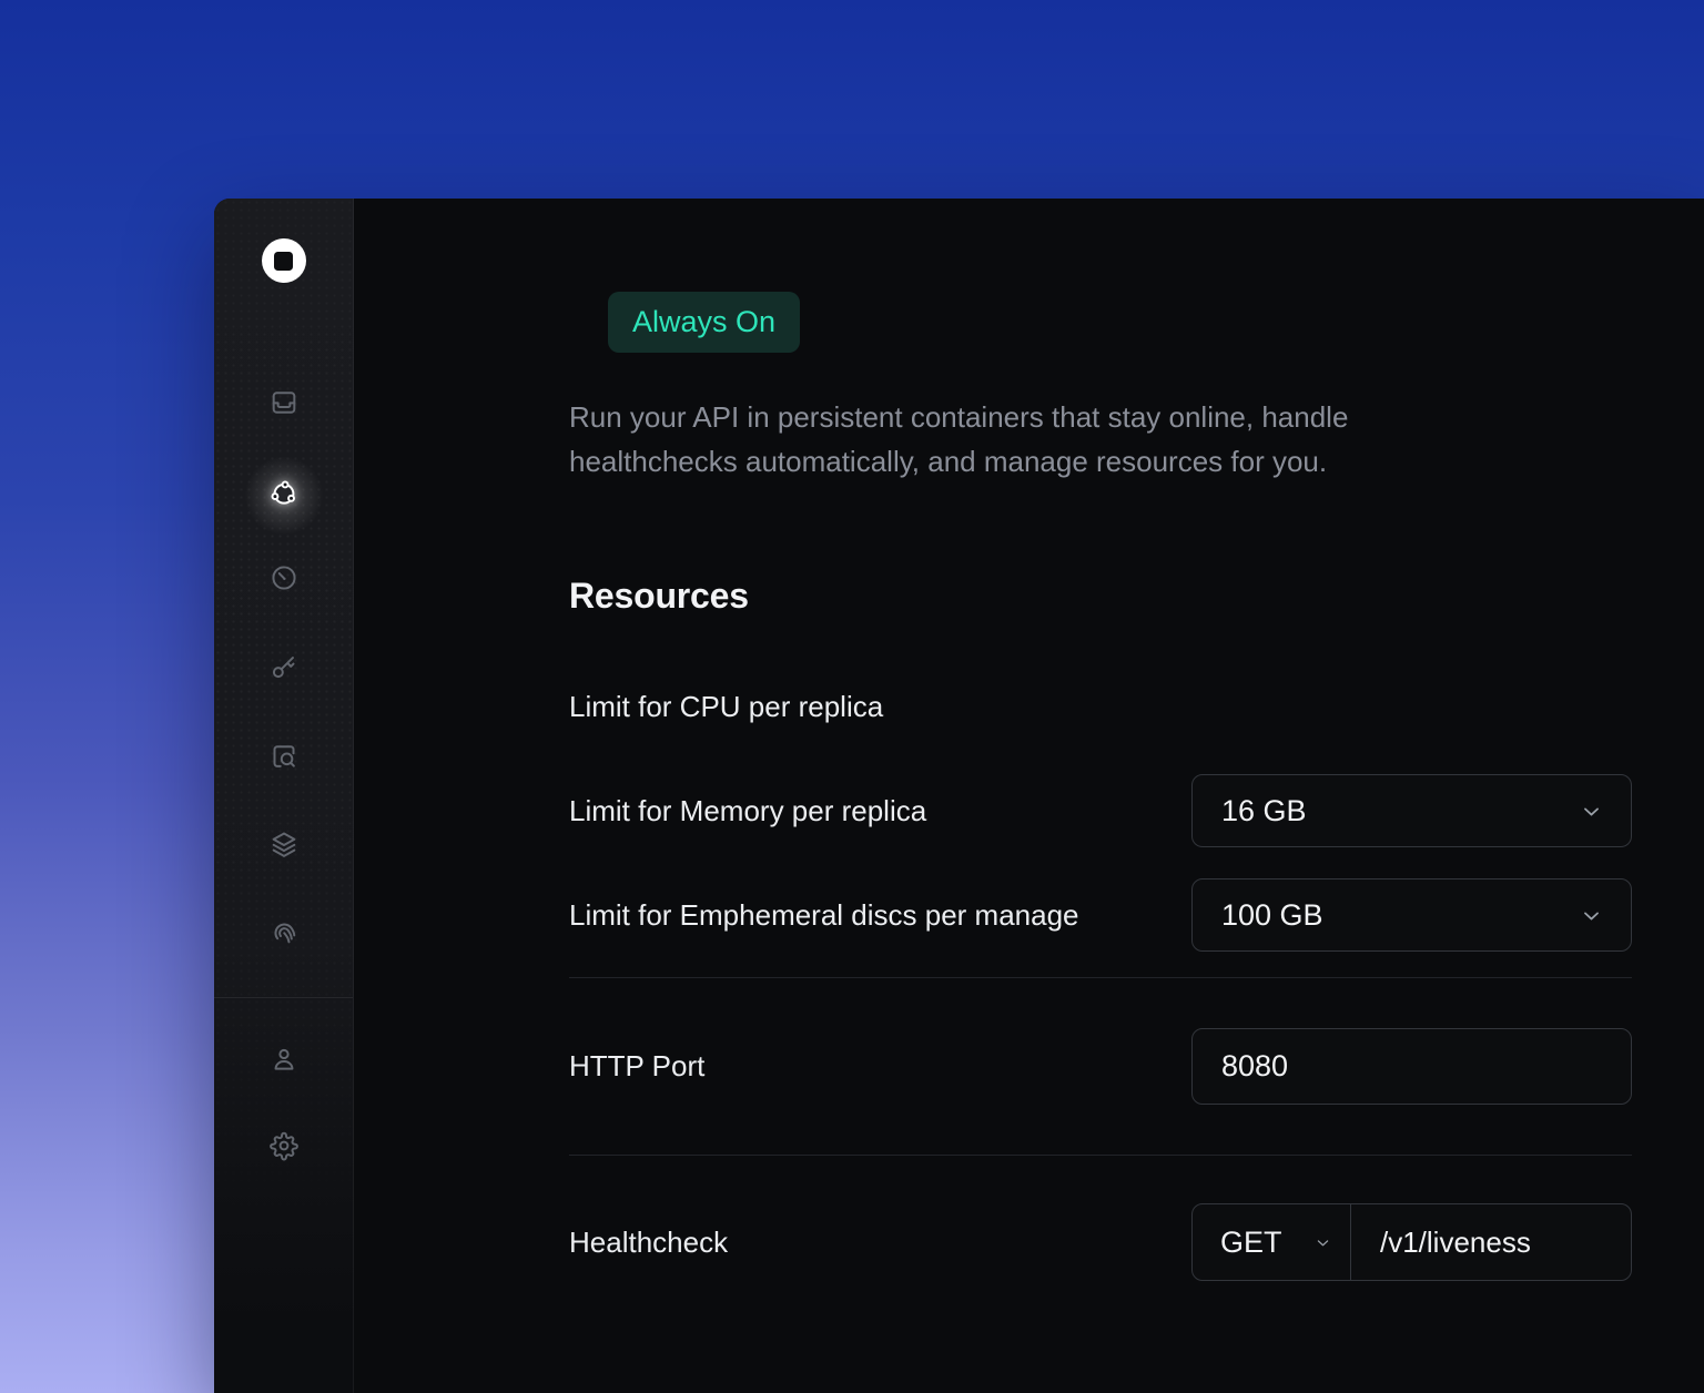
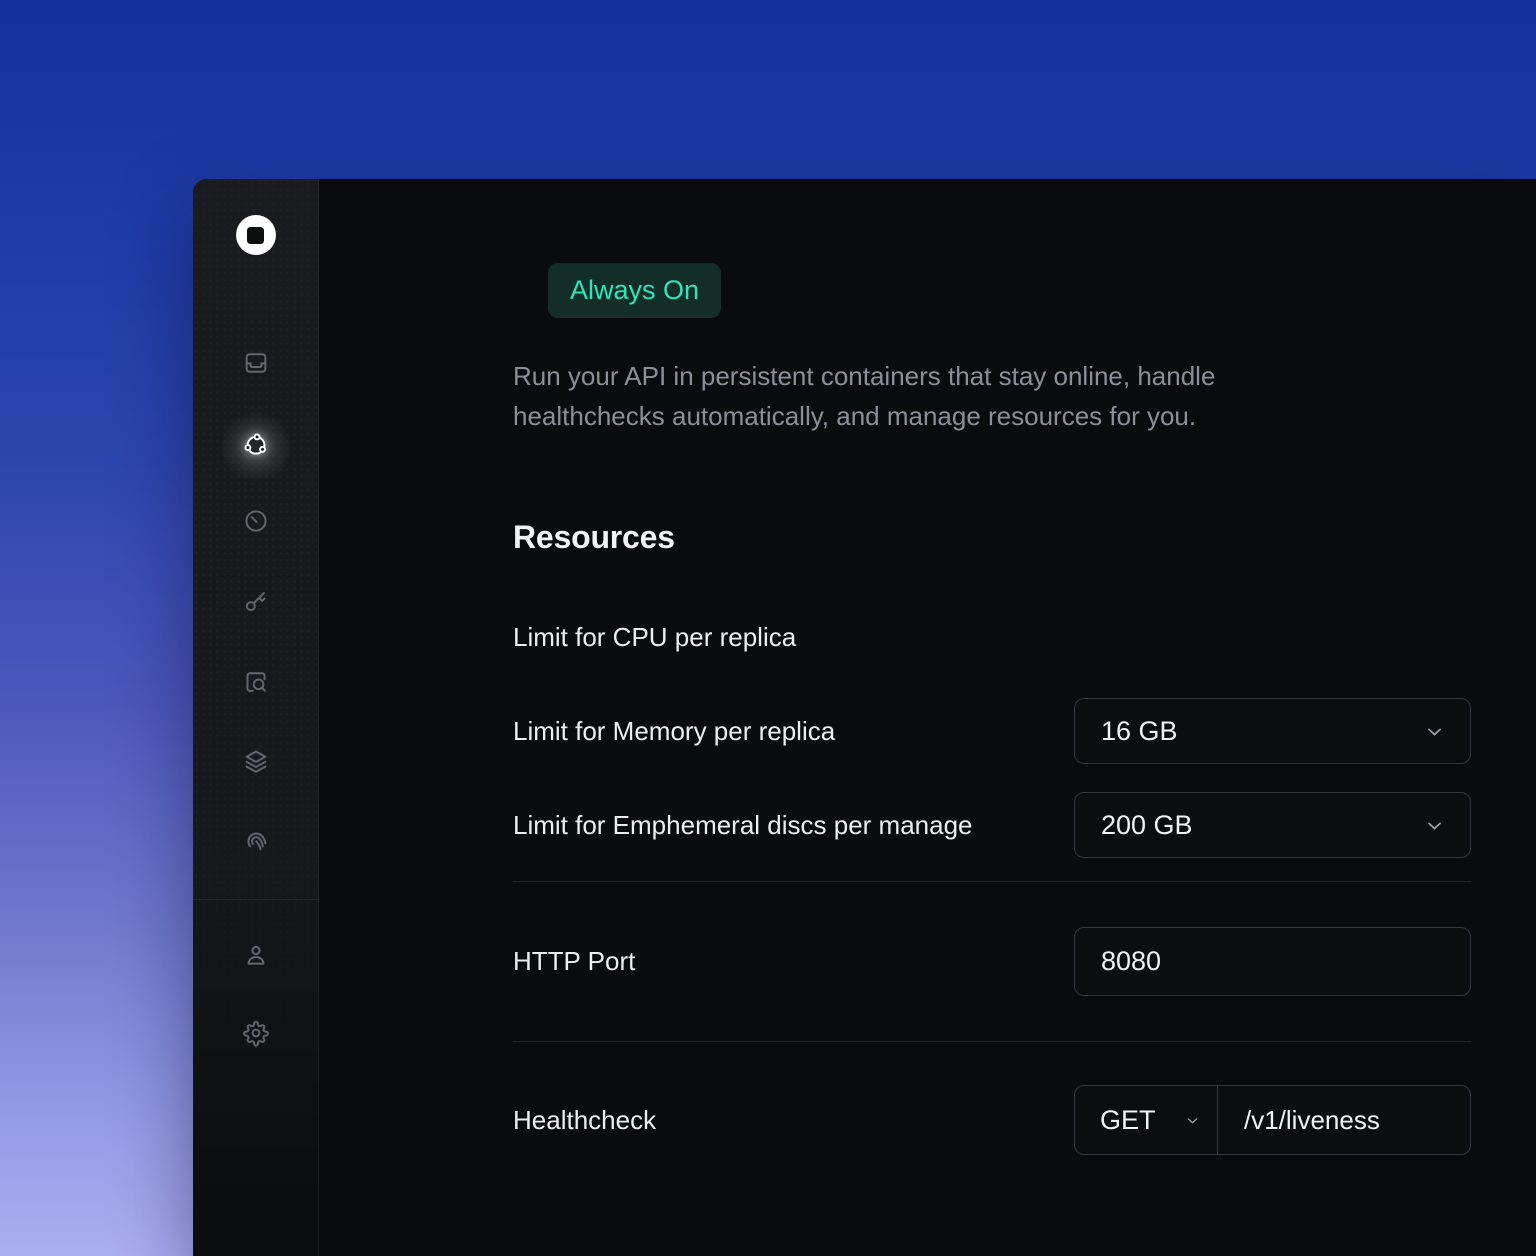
  Always On
  Run your API in persistent containers that stay online, handle
  healthchecks automatically, and manage resources for you.
  Resources
  Limit for CPU per replica
  Limit for Memory per replica
  16 GB
  Limit for Emphemeral discs per manage
- 100 GB
+ 200 GB
  HTTP Port
  8080
  Healthcheck
  GET
  /v1/liveness
